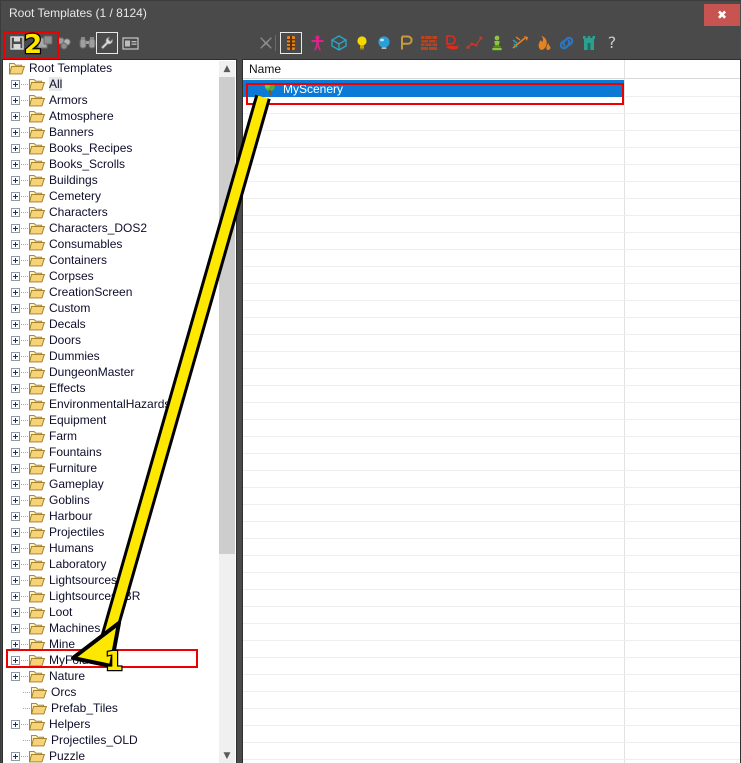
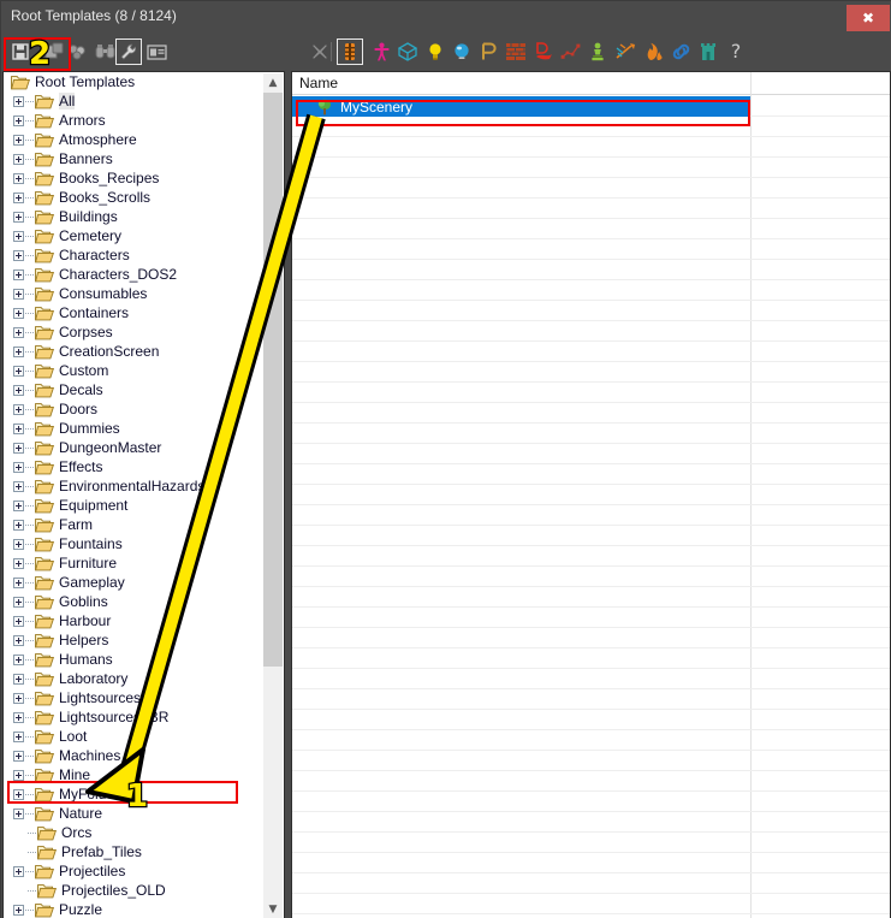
- Root Templates (1 / 8124)
+ Root Templates (8 / 8124)
  ✖
  ?
  Root Templates
  All
  Armors
  Atmosphere
  Banners
  Books_Recipes
  Books_Scrolls
  Buildings
  Cemetery
  Characters
  Characters_DOS2
  Consumables
  Containers
  Corpses
  CreationScreen
  Custom
  Decals
  Doors
  Dummies
  DungeonMaster
  Effects
  EnvironmentalHazard
  Equipment
  Farm
  Fountains
  Furniture
  Gameplay
  Goblins
  Harbour
- Projectiles
+ Helpers
  Humans
  Laboratory
  Lightsources
  LightsourceR
  Loot
  Machines
  Mine
  Nature
  Orcs
  Prefab_Tiles
- Helpers
+ Projectiles
  Projectiles_OLD
  Puzzle
  ▲
  ▼
  Name
  MyScenery
  2
  1
